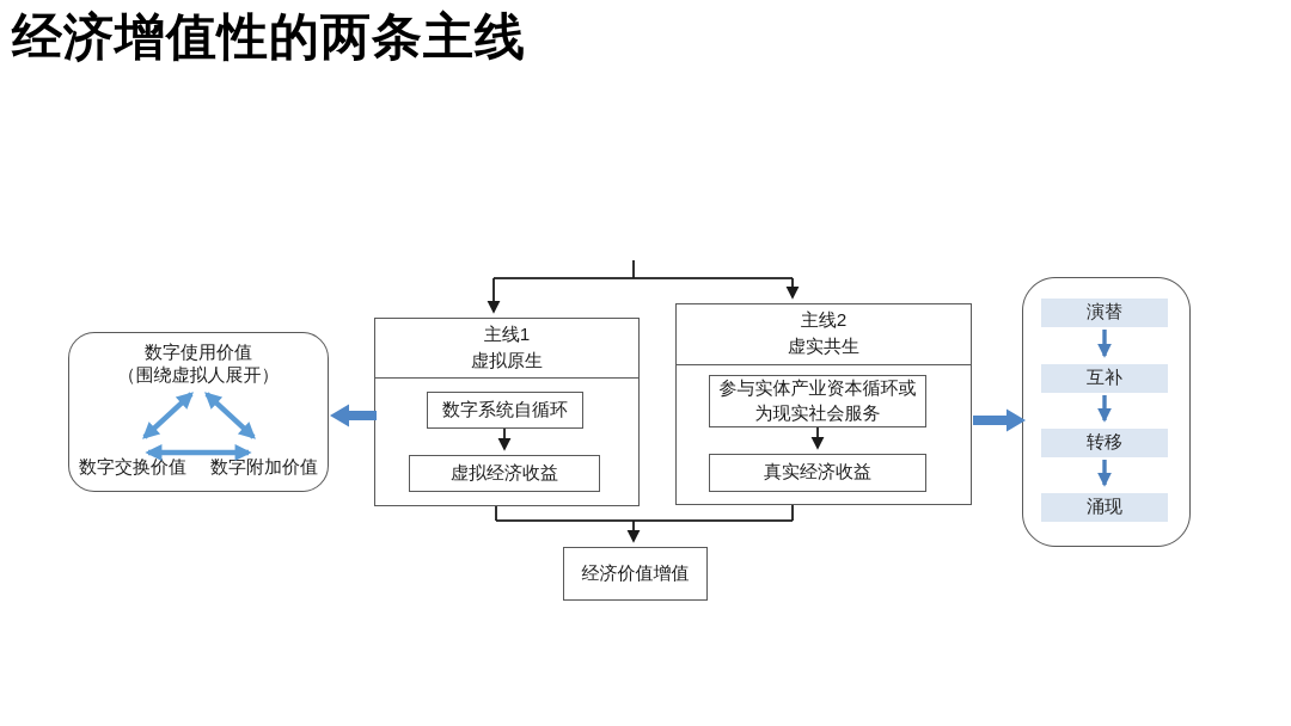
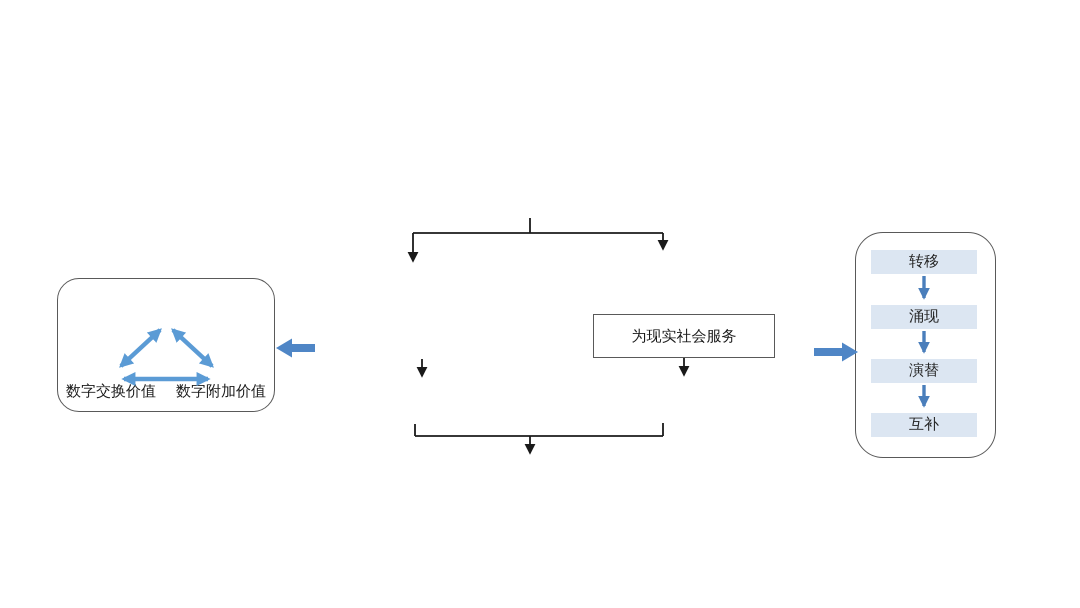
- 经济增值性的两条主线
- 主线1
- 虚拟原生
- 数字系统自循环
- 虚拟经济收益
- 主线2
- 虚实共生
- 参与实体产业资本循环或
  为现实社会服务
- 真实经济收益
- 经济价值增值
- 数字使用价值
- （围绕虚拟人展开）
  数字交换价值
  数字附加价值
- 演替
+ 转移
- 互补
+ 涌现
- 转移
+ 演替
- 涌现
+ 互补
